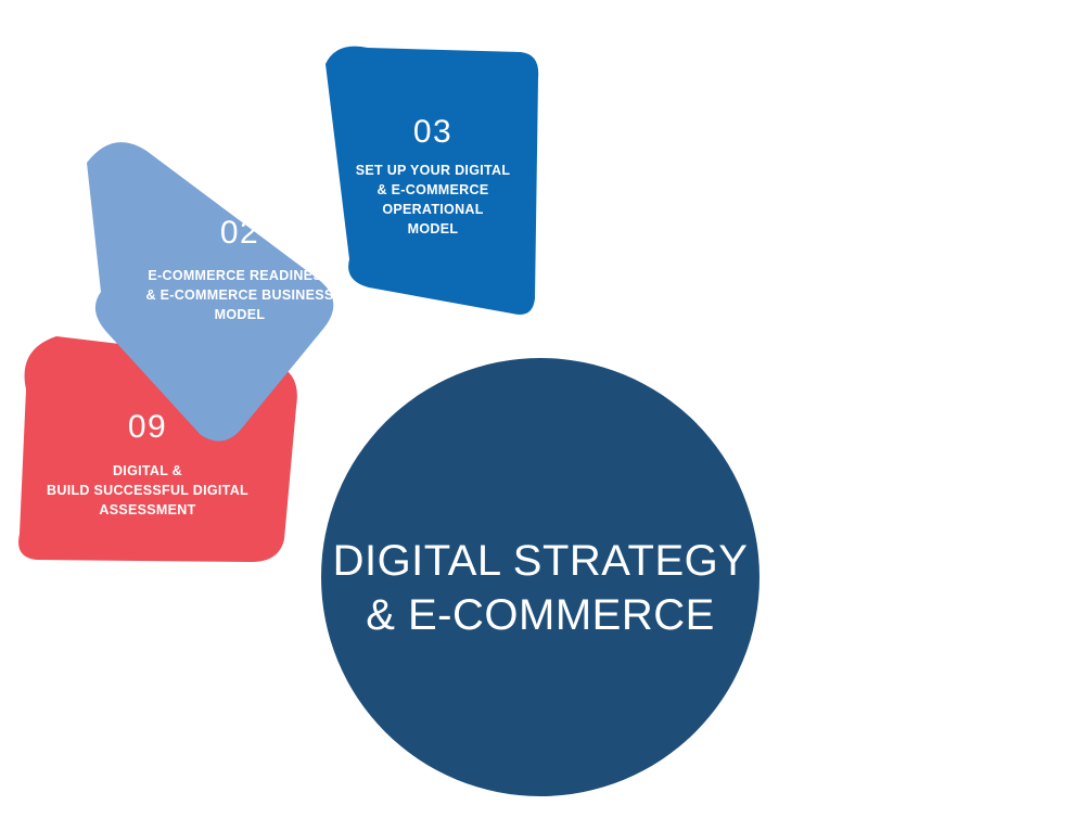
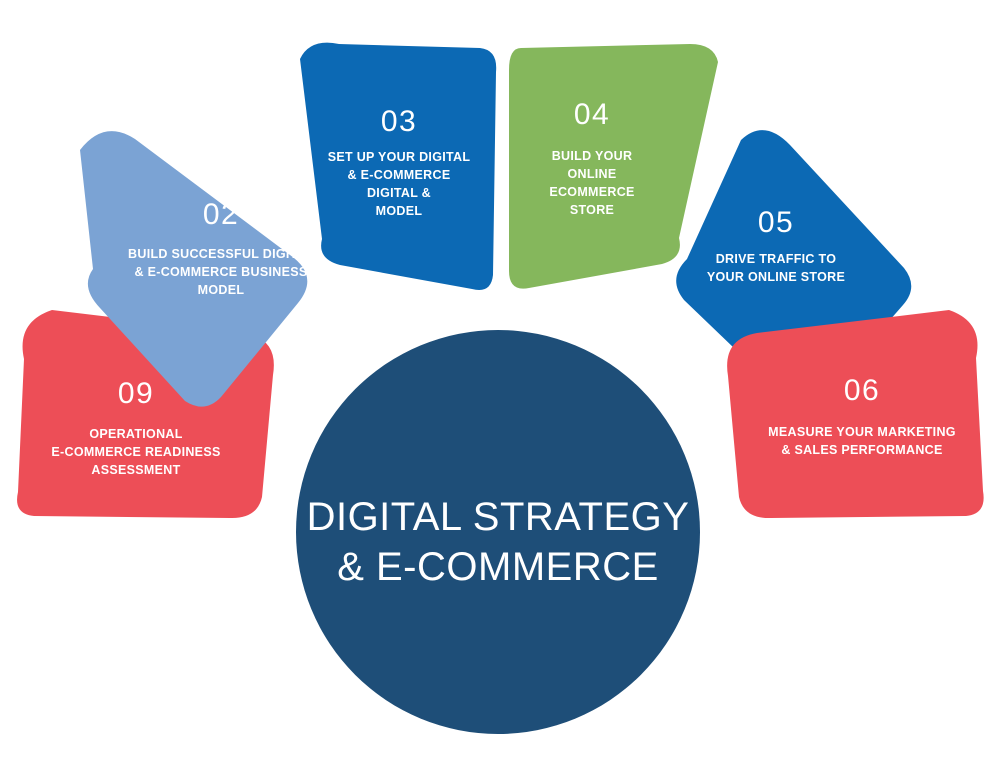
  09
- DIGITAL &
+ OPERATIONAL
- BUILD SUCCESSFUL DIGITAL
+ E-COMMERCE READINESS
  ASSESSMENT
  02
- E-COMMERCE READINESS
+ BUILD SUCCESSFUL DIGITAL
  & E-COMMERCE BUSINESS
  MODEL
  03
  SET UP YOUR DIGITAL
  & E-COMMERCE
- OPERATIONAL
+ DIGITAL &
  MODEL
+ 04
+ BUILD YOUR
+ ONLINE
+ ECOMMERCE
+ STORE
+ 05
+ DRIVE TRAFFIC TO
+ YOUR ONLINE STORE
+ 06
+ MEASURE YOUR MARKETING
+ & SALES PERFORMANCE
  DIGITAL STRATEGY
  & E-COMMERCE
